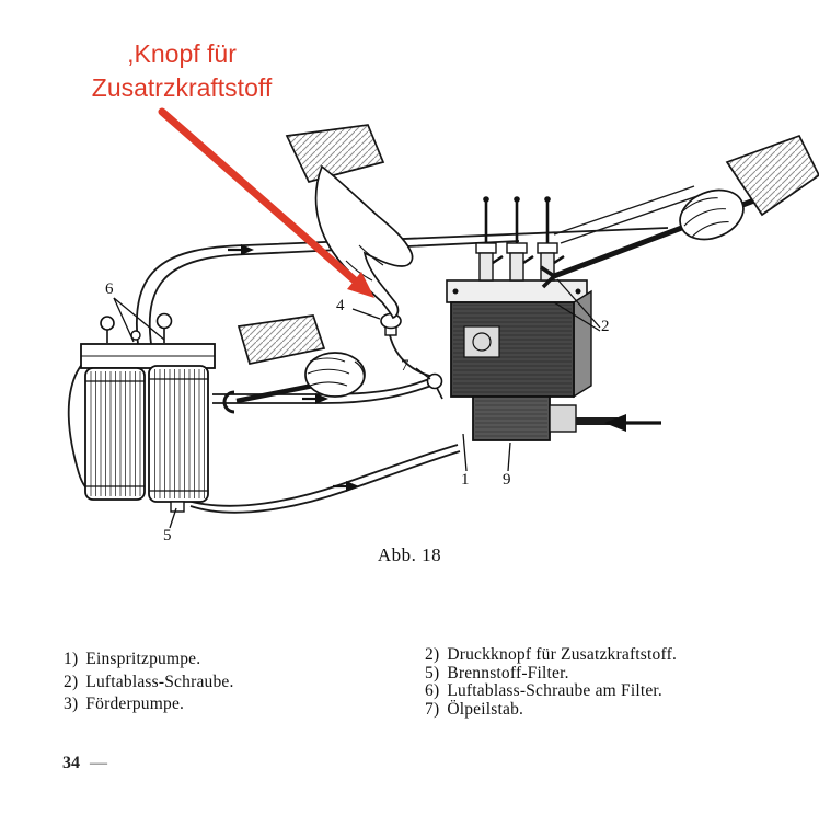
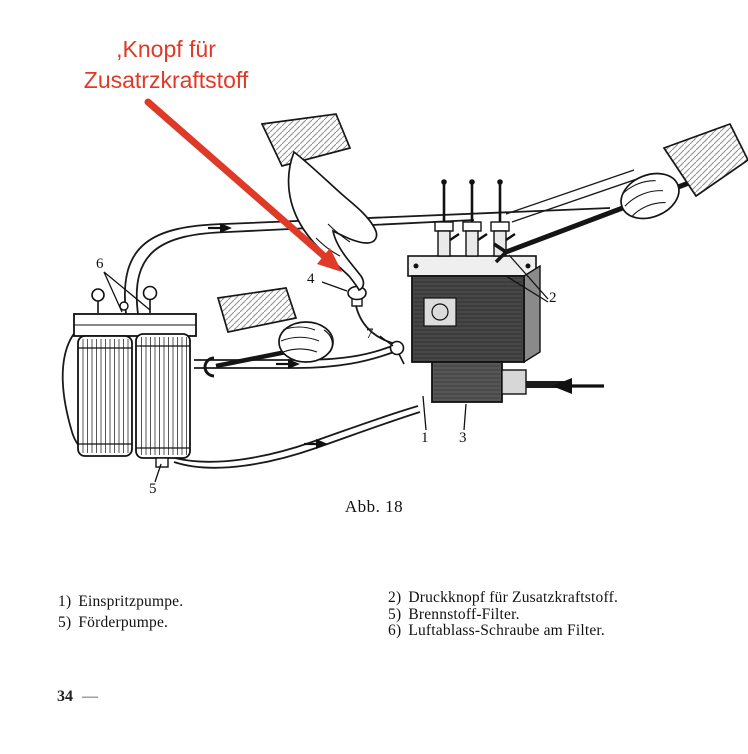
  ,Knopf für
  Zusatrzkraftstoff
  6
  5
  4
  7
  2
  1
- 9
+ 3
  Abb. 18
  1) Einspritzpumpe.
- 2) Luftablass-Schraube.
- 3) Förderpumpe.
+ 5) Förderpumpe.
  2) Druckknopf für Zusatzkraftstoff.
  5) Brennstoff-Filter.
  6) Luftablass-Schraube am Filter.
- 7) Ölpeilstab.
  34 —
